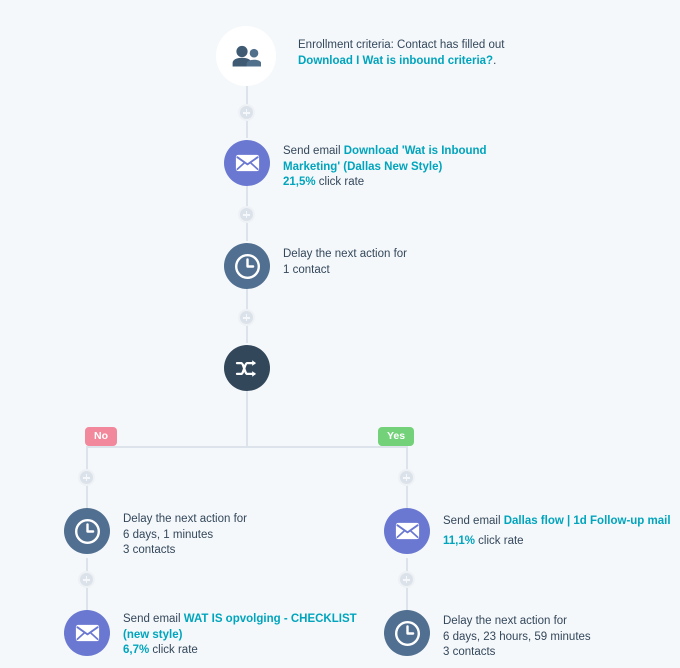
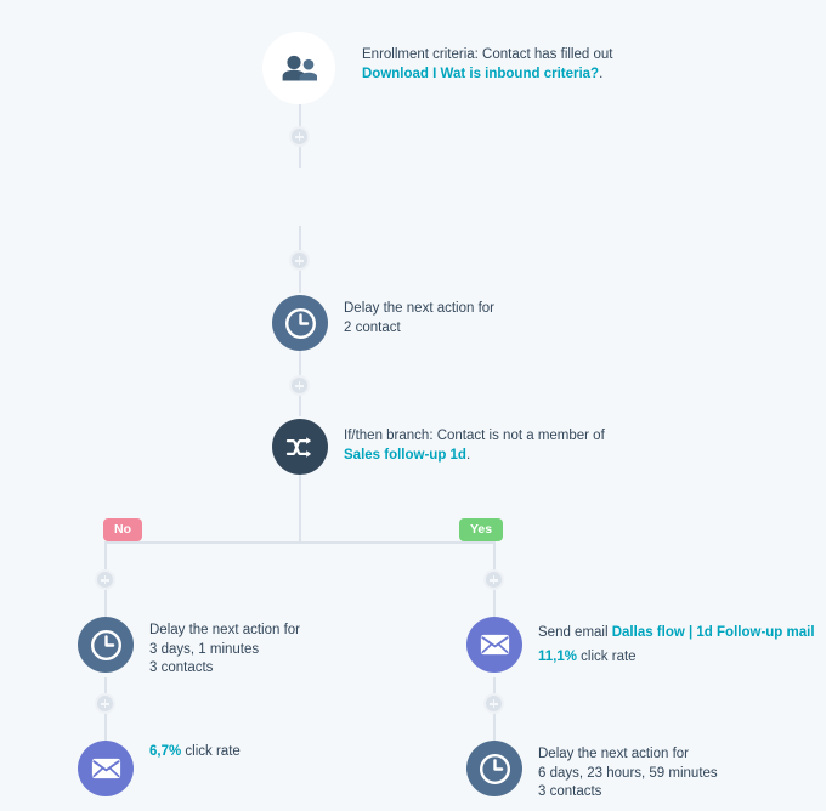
  Enrollment criteria: Contact has filled out Download I Wat is inbound criteria?.
- Send email Download 'Wat is Inbound Marketing' (Dallas New Style)
- 21,5% click rate
  Delay the next action for
- 1 contact
+ 2 contact
+ If/then branch: Contact is not a member of Sales follow-up 1d.
  No
  Yes
  Delay the next action for
- 6 days, 1 minutes
+ 3 days, 1 minutes
  3 contacts
  Send email Dallas flow | 1d Follow-up mail
  11,1% click rate
- Send email WAT IS opvolging - CHECKLIST (new style)
  6,7% click rate
  Delay the next action for
  6 days, 23 hours, 59 minutes
  3 contacts
